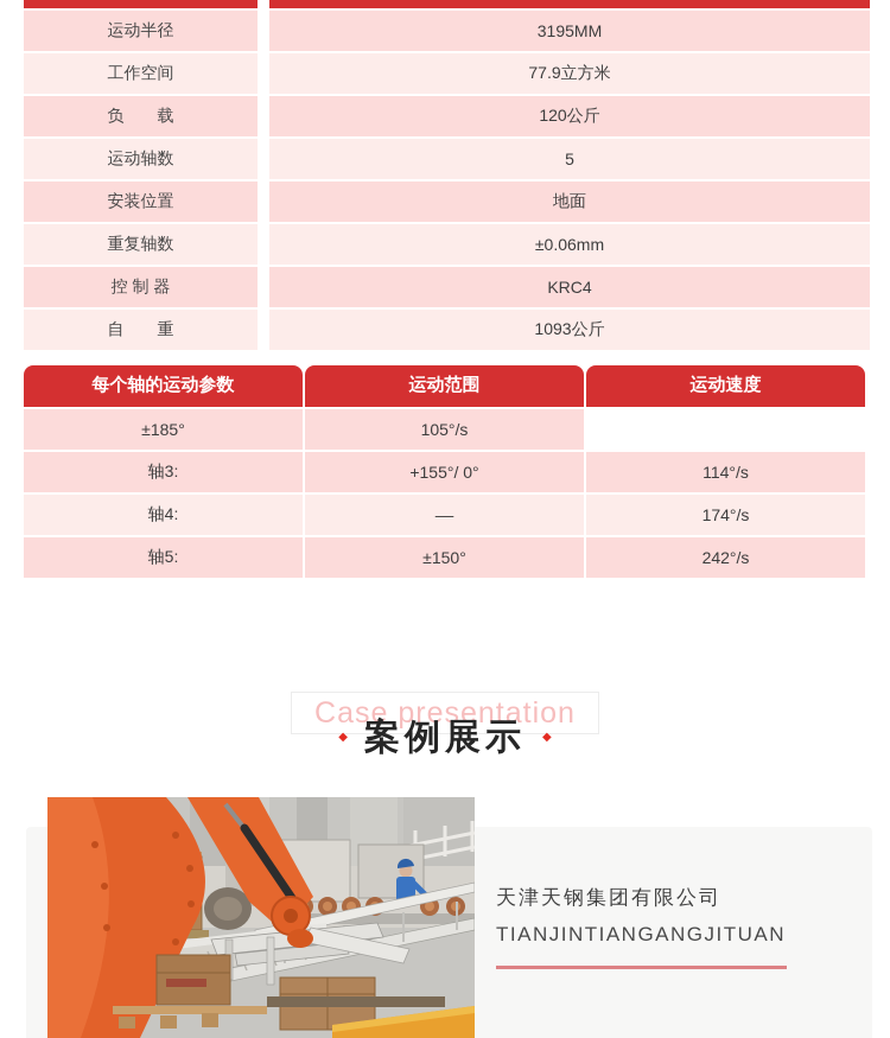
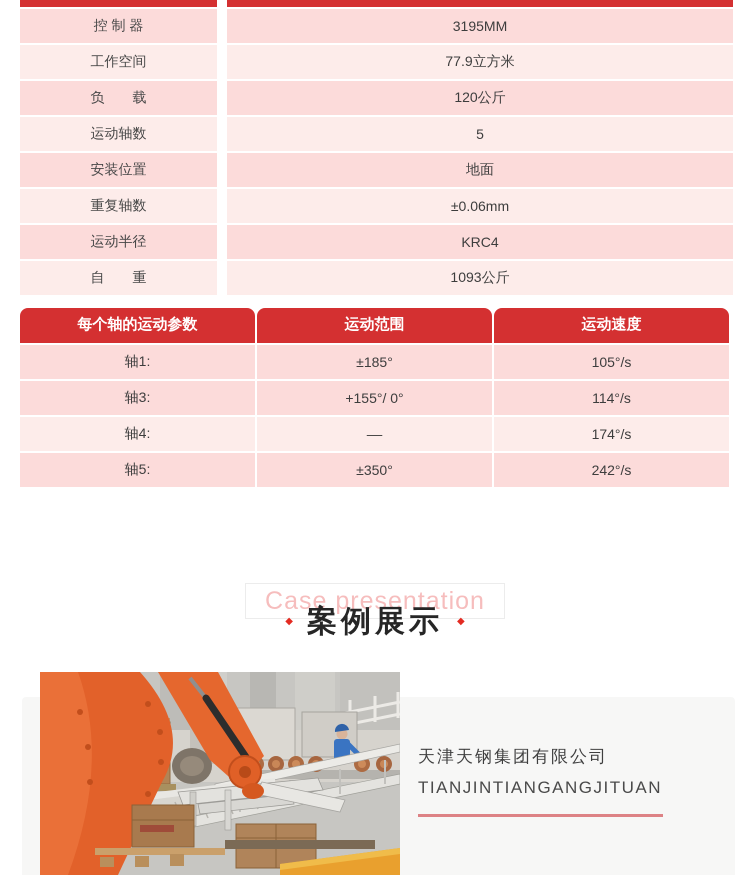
- 运动半径
+ 控 制 器
  工作空间
  负 载
  运动轴数
  安装位置
  重复轴数
- 控 制 器
+ 运动半径
  自 重
  3195MM
  77.9立方米
  120公斤
  5
  地面
  ±0.06mm
  KRC4
  1093公斤
  每个轴的运动参数
  运动范围
  运动速度
+ 轴1:
  ±185°
  105°/s
  轴3:
  +155°/ 0°
  114°/s
  轴4:
  ––
  174°/s
  轴5:
- ±150°
+ ±350°
  242°/s
  Case presentation
  ◆
  案例展示
  ◆
  天津天钢集团有限公司
  TIANJINTIANGANGJITUAN
